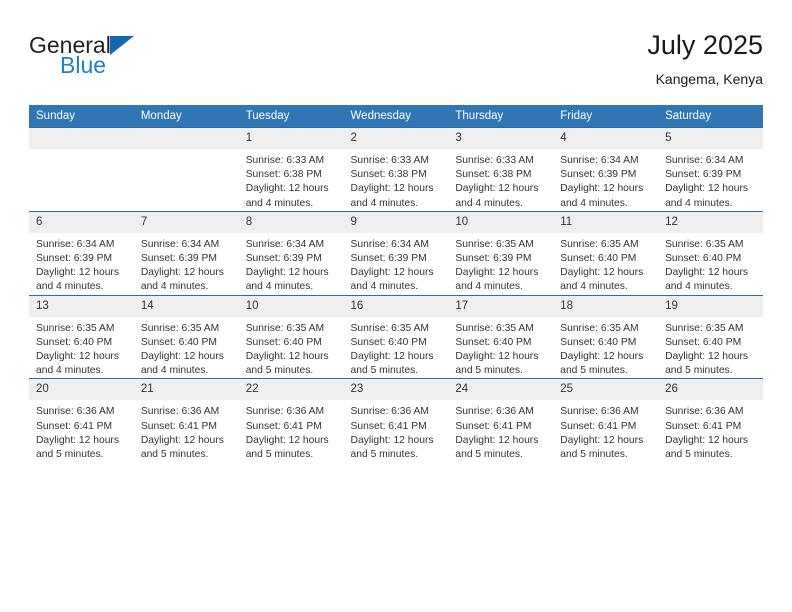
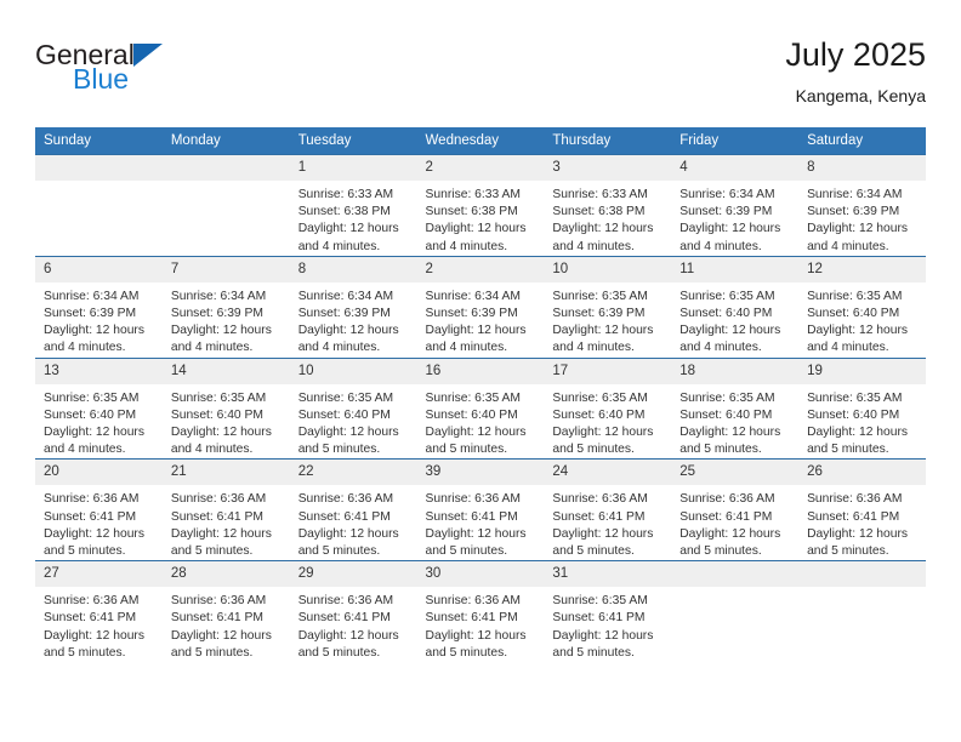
  General
  Blue
  July 2025
  Kangema, Kenya
  Sunday	Monday	Tuesday	Wednesday	Thursday	Friday	Saturday
- 		1Sunrise: 6:33 AMSunset: 6:38 PMDaylight: 12 hoursand 4 minutes.	2Sunrise: 6:33 AMSunset: 6:38 PMDaylight: 12 hoursand 4 minutes.	3Sunrise: 6:33 AMSunset: 6:38 PMDaylight: 12 hoursand 4 minutes.	4Sunrise: 6:34 AMSunset: 6:39 PMDaylight: 12 hoursand 4 minutes.	5Sunrise: 6:34 AMSunset: 6:39 PMDaylight: 12 hoursand 4 minutes.
+ 		1Sunrise: 6:33 AMSunset: 6:38 PMDaylight: 12 hoursand 4 minutes.	2Sunrise: 6:33 AMSunset: 6:38 PMDaylight: 12 hoursand 4 minutes.	3Sunrise: 6:33 AMSunset: 6:38 PMDaylight: 12 hoursand 4 minutes.	4Sunrise: 6:34 AMSunset: 6:39 PMDaylight: 12 hoursand 4 minutes.	8Sunrise: 6:34 AMSunset: 6:39 PMDaylight: 12 hoursand 4 minutes.
- 6Sunrise: 6:34 AMSunset: 6:39 PMDaylight: 12 hoursand 4 minutes.	7Sunrise: 6:34 AMSunset: 6:39 PMDaylight: 12 hoursand 4 minutes.	8Sunrise: 6:34 AMSunset: 6:39 PMDaylight: 12 hoursand 4 minutes.	9Sunrise: 6:34 AMSunset: 6:39 PMDaylight: 12 hoursand 4 minutes.	10Sunrise: 6:35 AMSunset: 6:39 PMDaylight: 12 hoursand 4 minutes.	11Sunrise: 6:35 AMSunset: 6:40 PMDaylight: 12 hoursand 4 minutes.	12Sunrise: 6:35 AMSunset: 6:40 PMDaylight: 12 hoursand 4 minutes.
+ 6Sunrise: 6:34 AMSunset: 6:39 PMDaylight: 12 hoursand 4 minutes.	7Sunrise: 6:34 AMSunset: 6:39 PMDaylight: 12 hoursand 4 minutes.	8Sunrise: 6:34 AMSunset: 6:39 PMDaylight: 12 hoursand 4 minutes.	2Sunrise: 6:34 AMSunset: 6:39 PMDaylight: 12 hoursand 4 minutes.	10Sunrise: 6:35 AMSunset: 6:39 PMDaylight: 12 hoursand 4 minutes.	11Sunrise: 6:35 AMSunset: 6:40 PMDaylight: 12 hoursand 4 minutes.	12Sunrise: 6:35 AMSunset: 6:40 PMDaylight: 12 hoursand 4 minutes.
  13Sunrise: 6:35 AMSunset: 6:40 PMDaylight: 12 hoursand 4 minutes.	14Sunrise: 6:35 AMSunset: 6:40 PMDaylight: 12 hoursand 4 minutes.	10Sunrise: 6:35 AMSunset: 6:40 PMDaylight: 12 hoursand 5 minutes.	16Sunrise: 6:35 AMSunset: 6:40 PMDaylight: 12 hoursand 5 minutes.	17Sunrise: 6:35 AMSunset: 6:40 PMDaylight: 12 hoursand 5 minutes.	18Sunrise: 6:35 AMSunset: 6:40 PMDaylight: 12 hoursand 5 minutes.	19Sunrise: 6:35 AMSunset: 6:40 PMDaylight: 12 hoursand 5 minutes.
- 20Sunrise: 6:36 AMSunset: 6:41 PMDaylight: 12 hoursand 5 minutes.	21Sunrise: 6:36 AMSunset: 6:41 PMDaylight: 12 hoursand 5 minutes.	22Sunrise: 6:36 AMSunset: 6:41 PMDaylight: 12 hoursand 5 minutes.	23Sunrise: 6:36 AMSunset: 6:41 PMDaylight: 12 hoursand 5 minutes.	24Sunrise: 6:36 AMSunset: 6:41 PMDaylight: 12 hoursand 5 minutes.	25Sunrise: 6:36 AMSunset: 6:41 PMDaylight: 12 hoursand 5 minutes.	26Sunrise: 6:36 AMSunset: 6:41 PMDaylight: 12 hoursand 5 minutes.
+ 20Sunrise: 6:36 AMSunset: 6:41 PMDaylight: 12 hoursand 5 minutes.	21Sunrise: 6:36 AMSunset: 6:41 PMDaylight: 12 hoursand 5 minutes.	22Sunrise: 6:36 AMSunset: 6:41 PMDaylight: 12 hoursand 5 minutes.	39Sunrise: 6:36 AMSunset: 6:41 PMDaylight: 12 hoursand 5 minutes.	24Sunrise: 6:36 AMSunset: 6:41 PMDaylight: 12 hoursand 5 minutes.	25Sunrise: 6:36 AMSunset: 6:41 PMDaylight: 12 hoursand 5 minutes.	26Sunrise: 6:36 AMSunset: 6:41 PMDaylight: 12 hoursand 5 minutes.
+ 27Sunrise: 6:36 AMSunset: 6:41 PMDaylight: 12 hoursand 5 minutes.	28Sunrise: 6:36 AMSunset: 6:41 PMDaylight: 12 hoursand 5 minutes.	29Sunrise: 6:36 AMSunset: 6:41 PMDaylight: 12 hoursand 5 minutes.	30Sunrise: 6:36 AMSunset: 6:41 PMDaylight: 12 hoursand 5 minutes.	31Sunrise: 6:35 AMSunset: 6:41 PMDaylight: 12 hoursand 5 minutes.
